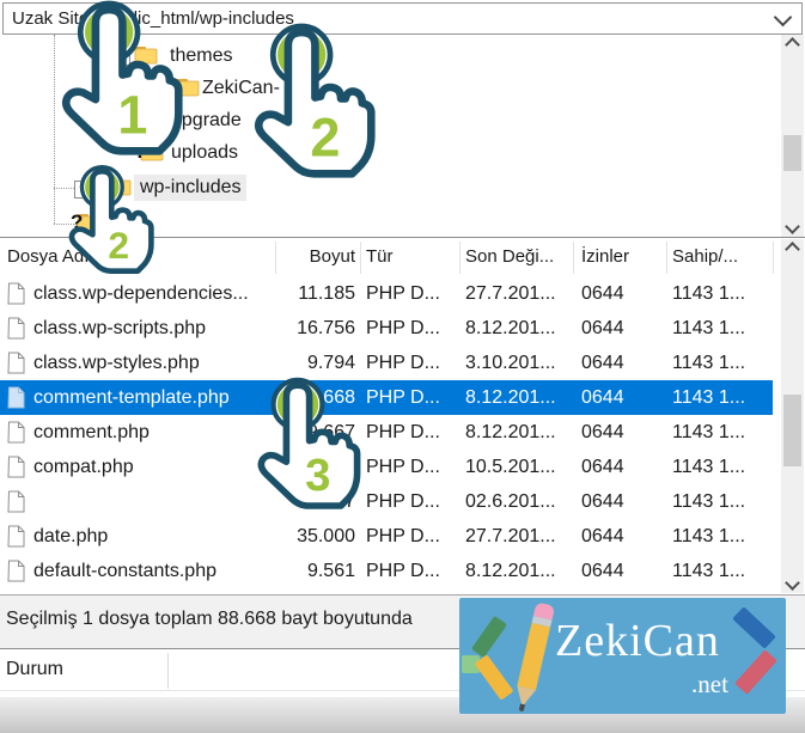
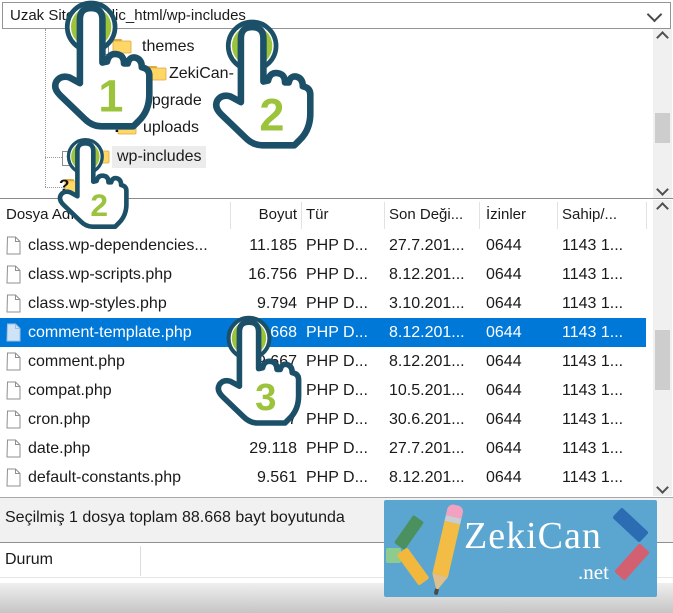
  Uzak Sitic_html/wp-includes
  themes
  ZekiCan-
  pgrade
  uploads
  wp-includes
  ?
  Dosya Ad
  Boyut
  Tür
  Son Deği...
  İzinler
  Sahip/...
  class.wp-dependencies...
  11.185
  PHP D...
  27.7.201...
  0644
  1143 1...
  class.wp-scripts.php
  16.756
  PHP D...
  8.12.201...
  0644
  1143 1...
  class.wp-styles.php
  9.794
  PHP D...
  3.10.201...
  0644
  1143 1...
  comment-template.php
  PHP D...
  8.12.201...
  0644
  1143 1...
  comment.php
  PHP D...
  8.12.201...
  0644
  1143 1...
  compat.php
  PHP D...
  10.5.201...
  0644
  1143 1...
+ cron.php
  PHP D...
- 02.6.201...
+ 30.6.201...
  0644
  1143 1...
  date.php
- 35.000
+ 29.118
  PHP D...
  27.7.201...
  0644
  1143 1...
  default-constants.php
  9.561
  PHP D...
  8.12.201...
  0644
  1143 1...
  Seçilmiş 1 dosya toplam 88.668 bayt boyutunda
  Durum
  ZekiCan
  .net
  1
  2
  2
  3
